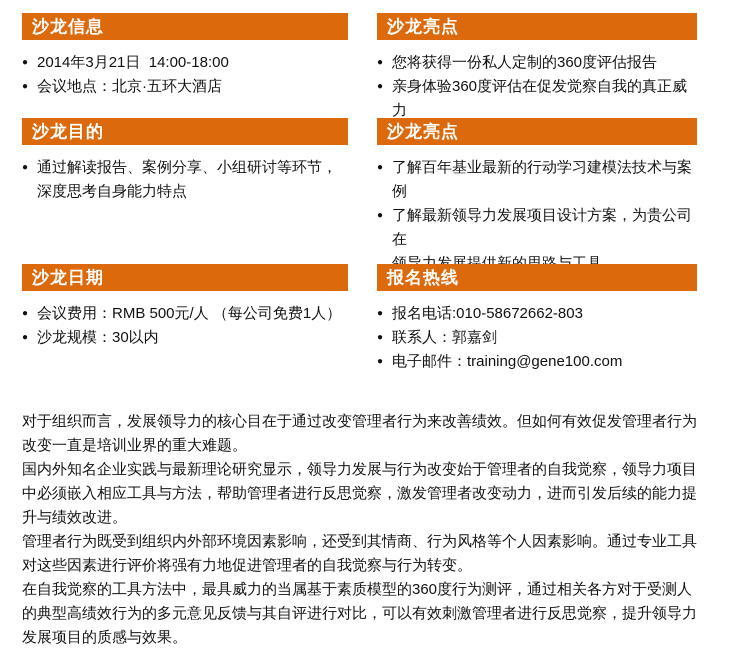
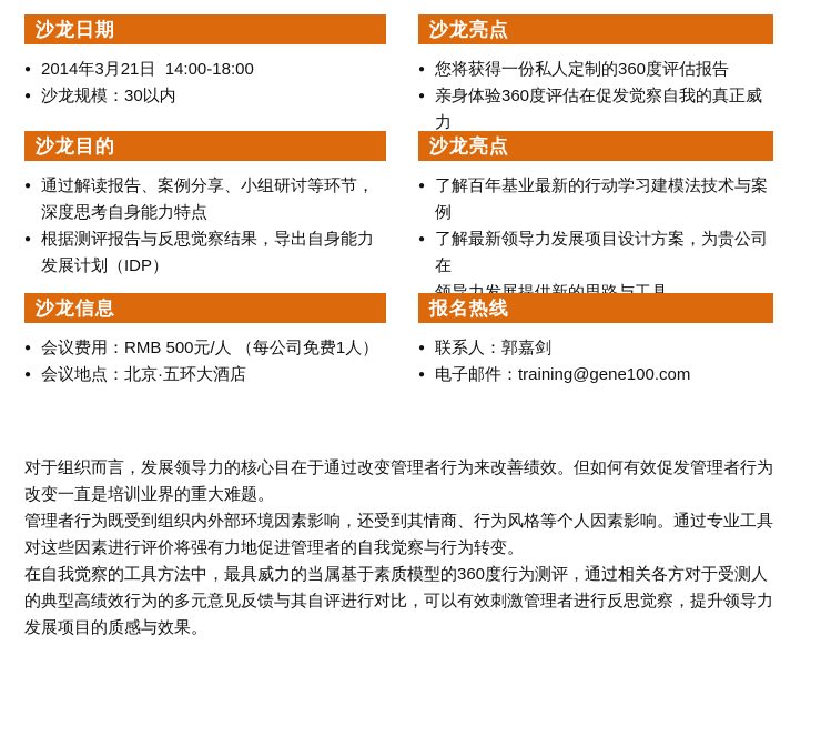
- 沙龙信息
+ 沙龙日期
  2014年3月21日 14:00-18:00
- 会议地点：北京·五环大酒店
+ 沙龙规模：30以内
  沙龙亮点
  您将获得一份私人定制的360度评估报告
  亲身体验360度评估在促发觉察自我的真正威力
  沙龙目的
  通过解读报告、案例分享、小组研讨等环节，
  深度思考自身能力特点
+ 根据测评报告与反思觉察结果，导出自身能力
+ 发展计划（IDP）
  沙龙亮点
  了解百年基业最新的行动学习建模法技术与案例
  了解最新领导力发展项目设计方案，为贵公司在
- 沙龙日期
+ 沙龙信息
  会议费用：RMB 500元/人 （每公司免费1人）
- 沙龙规模：30以内
+ 会议地点：北京·五环大酒店
  报名热线
- 报名电话:010-58672662-803
  联系人：郭嘉剑
  电子邮件：training@gene100.com
  对于组织而言，发展领导力的核心目在于通过改变管理者行为来改善绩效。但如何有效促发管理者行为
  改变一直是培训业界的重大难题。
- 国内外知名企业实践与最新理论研究显示，领导力发展与行为改变始于管理者的自我觉察，领导力项目
- 中必须嵌入相应工具与方法，帮助管理者进行反思觉察，激发管理者改变动力，进而引发后续的能力提
- 升与绩效改进。
  管理者行为既受到组织内外部环境因素影响，还受到其情商、行为风格等个人因素影响。通过专业工具
  对这些因素进行评价将强有力地促进管理者的自我觉察与行为转变。
  在自我觉察的工具方法中，最具威力的当属基于素质模型的360度行为测评，通过相关各方对于受测人
  的典型高绩效行为的多元意见反馈与其自评进行对比，可以有效刺激管理者进行反思觉察，提升领导力
  发展项目的质感与效果。
